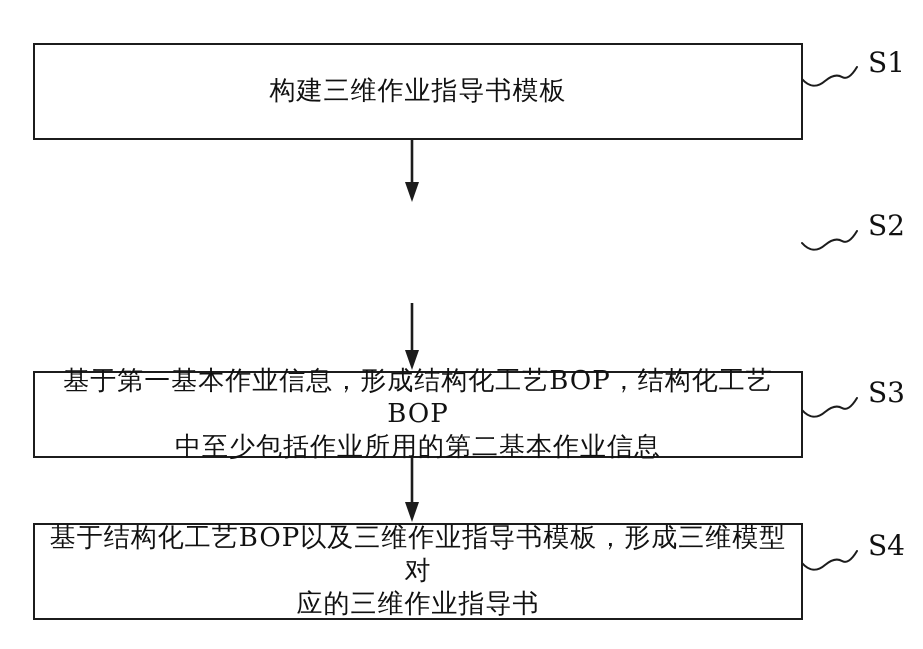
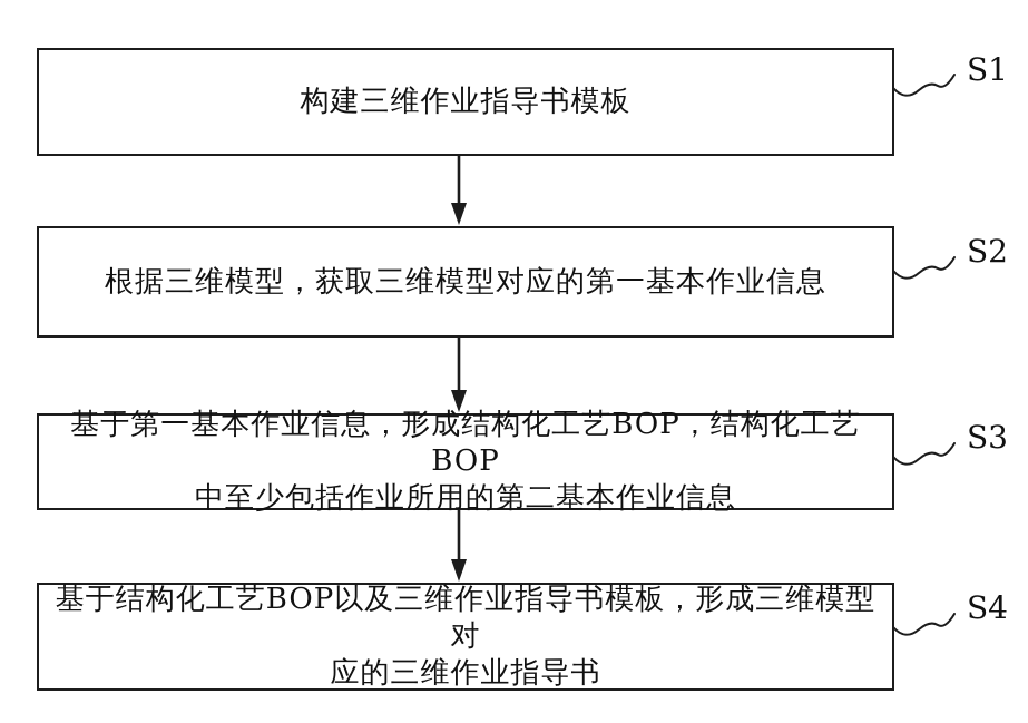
  构建三维作业指导书模板
  S1
+ 根据三维模型，获取三维模型对应的第一基本作业信息
  S2
  基于第一基本作业信息，形成结构化工艺BOP，结构化工艺BOP
  中至少包括作业所用的第二基本作业信息
  S3
  基于结构化工艺BOP以及三维作业指导书模板，形成三维模型对
  应的三维作业指导书
  S4
